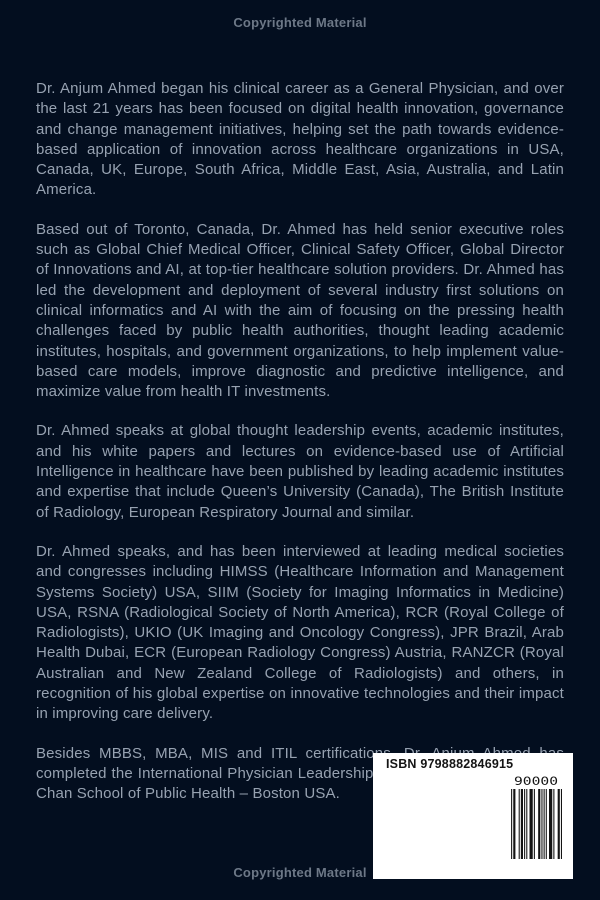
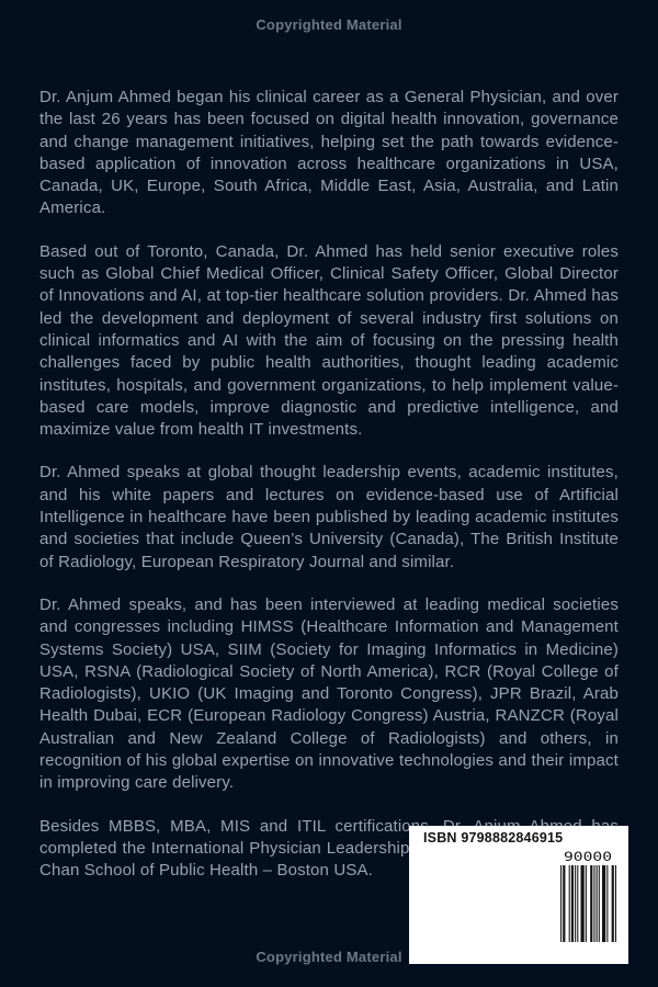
  Copyrighted Material
- Dr. Anjum Ahmed began his clinical career as a General Physician, and over the last 21 years has been focused on digital health innovation, governance and change management initiatives, helping set the path towards evidence-based application of innovation across healthcare organizations in USA, Canada, UK, Europe, South Africa, Middle East, Asia, Australia, and Latin America.
+ Dr. Anjum Ahmed began his clinical career as a General Physician, and over the last 26 years has been focused on digital health innovation, governance and change management initiatives, helping set the path towards evidence-based application of innovation across healthcare organizations in USA, Canada, UK, Europe, South Africa, Middle East, Asia, Australia, and Latin America.
  Based out of Toronto, Canada, Dr. Ahmed has held senior executive roles such as Global Chief Medical Officer, Clinical Safety Officer, Global Director of Innovations and AI, at top-tier healthcare solution providers. Dr. Ahmed has led the development and deployment of several industry first solutions on clinical informatics and AI with the aim of focusing on the pressing health challenges faced by public health authorities, thought leading academic institutes, hospitals, and government organizations, to help implement value-based care models, improve diagnostic and predictive intelligence, and maximize value from health IT investments.
- Dr. Ahmed speaks at global thought leadership events, academic institutes, and his white papers and lectures on evidence-based use of Artificial Intelligence in healthcare have been published by leading academic institutes and expertise that include Queen’s University (Canada), The British Institute of Radiology, European Respiratory Journal and similar.
+ Dr. Ahmed speaks at global thought leadership events, academic institutes, and his white papers and lectures on evidence-based use of Artificial Intelligence in healthcare have been published by leading academic institutes and societies that include Queen’s University (Canada), The British Institute of Radiology, European Respiratory Journal and similar.
- Dr. Ahmed speaks, and has been interviewed at leading medical societies and congresses including HIMSS (Healthcare Information and Management Systems Society) USA, SIIM (Society for Imaging Informatics in Medicine) USA, RSNA (Radiological Society of North America), RCR (Royal College of Radiologists), UKIO (UK Imaging and Oncology Congress), JPR Brazil, Arab Health Dubai, ECR (European Radiology Congress) Austria, RANZCR (Royal Australian and New Zealand College of Radiologists) and others, in recognition of his global expertise on innovative technologies and their impact in improving care delivery.
+ Dr. Ahmed speaks, and has been interviewed at leading medical societies and congresses including HIMSS (Healthcare Information and Management Systems Society) USA, SIIM (Society for Imaging Informatics in Medicine) USA, RSNA (Radiological Society of North America), RCR (Royal College of Radiologists), UKIO (UK Imaging and Toronto Congress), JPR Brazil, Arab Health Dubai, ECR (European Radiology Congress) Austria, RANZCR (Royal Australian and New Zealand College of Radiologists) and others, in recognition of his global expertise on innovative technologies and their impact in improving care delivery.
  Besides MBBS, MBA, MIS and ITIL certificatio completed the International Physician Leadership Chan School of Public Health – Boston USA.
  ISBN 9798882846915
  90000
  Copyrighted Material
